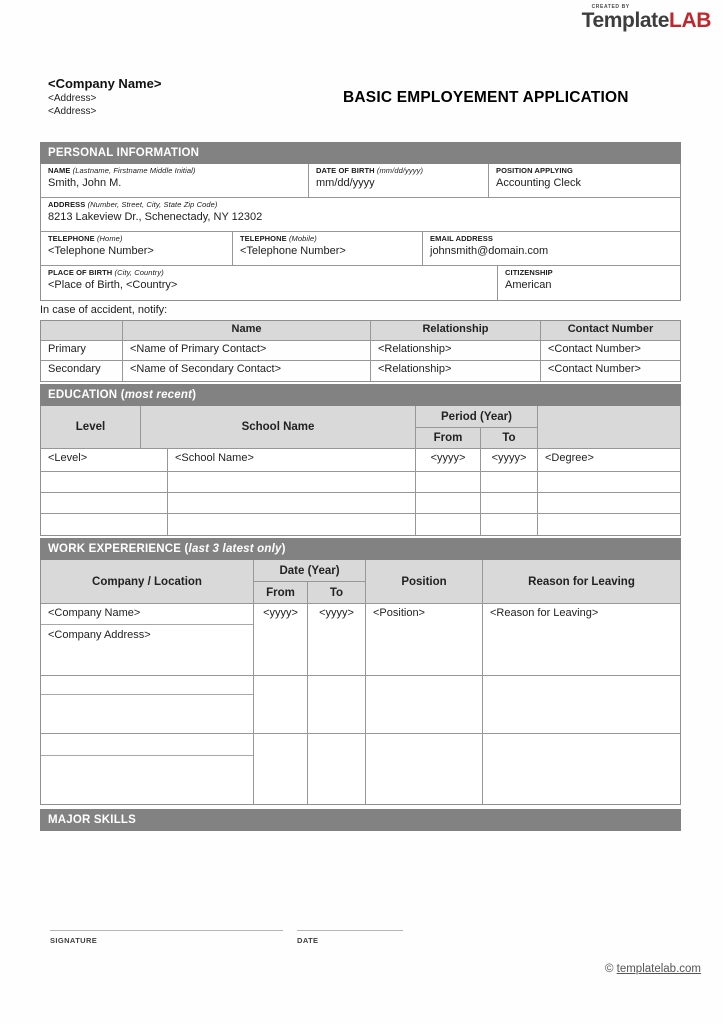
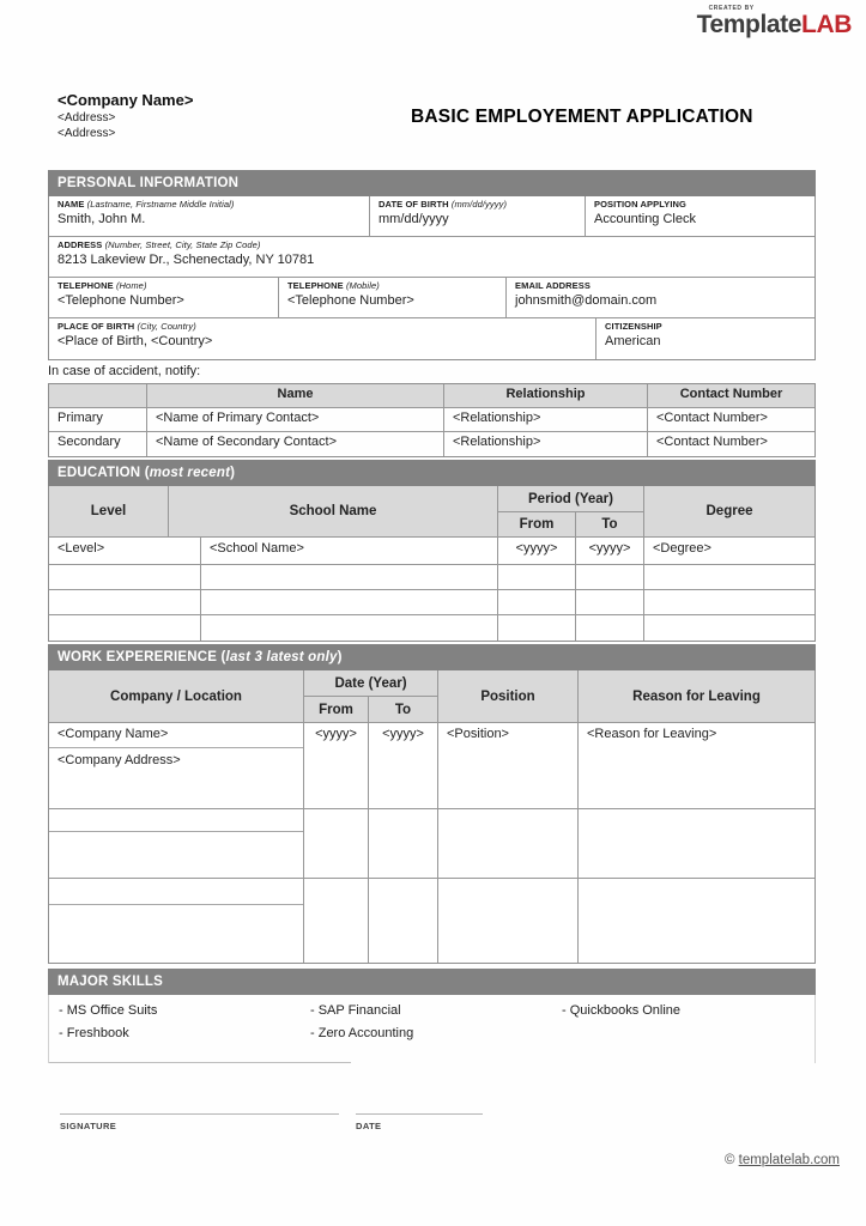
  TemplateLAB
  <Company Name>
  <Address>
  <Address>
  BASIC EMPLOYEMENT APPLICATION
  PERSONAL INFORMATION
  NAME (Lastname, Firstname Middle Initial)
  Smith, John M.
  DATE OF BIRTH (mm/dd/yyyy)
  mm/dd/yyyy
  POSITION APPLYING
  Accounting Cleck
  ADDRESS (Number, Street, City, State Zip Code)
- 8213 Lakeview Dr., Schenectady, NY 12302
+ 8213 Lakeview Dr., Schenectady, NY 10781
  TELEPHONE (Home)
  <Telephone Number>
  TELEPHONE (Mobile)
  <Telephone Number>
  EMAIL ADDRESS
  johnsmith@domain.com
  PLACE OF BIRTH (City, Country)
  <Place of Birth, <Country>
  CITIZENSHIP
  American
  In case of accident, notify:
  Name
  Relationship
  Contact Number
  Primary
  <Name of Primary Contact>
  <Relationship>
  <Contact Number>
  Secondary
  <Name of Secondary Contact>
  <Relationship>
  <Contact Number>
  EDUCATION (most recent)
  Level
  School Name
  Period (Year)
  From
  To
+ Degree
  <Level>
  <School Name>
  <yyyy>
  <yyyy>
  <Degree>
  WORK EXPERERIENCE (last 3 latest only)
  Company / Location
  Date (Year)
  From
  To
  Position
  Reason for Leaving
  <Company Name>
  <Company Address>
  <yyyy>
  <yyyy>
  <Position>
  <Reason for Leaving>
  MAJOR SKILLS
+ - MS Office Suits
+ - SAP Financial
+ - Quickbooks Online
+ - Freshbook
+ - Zero Accounting
  SIGNATURE
  DATE
  © templatelab.com
